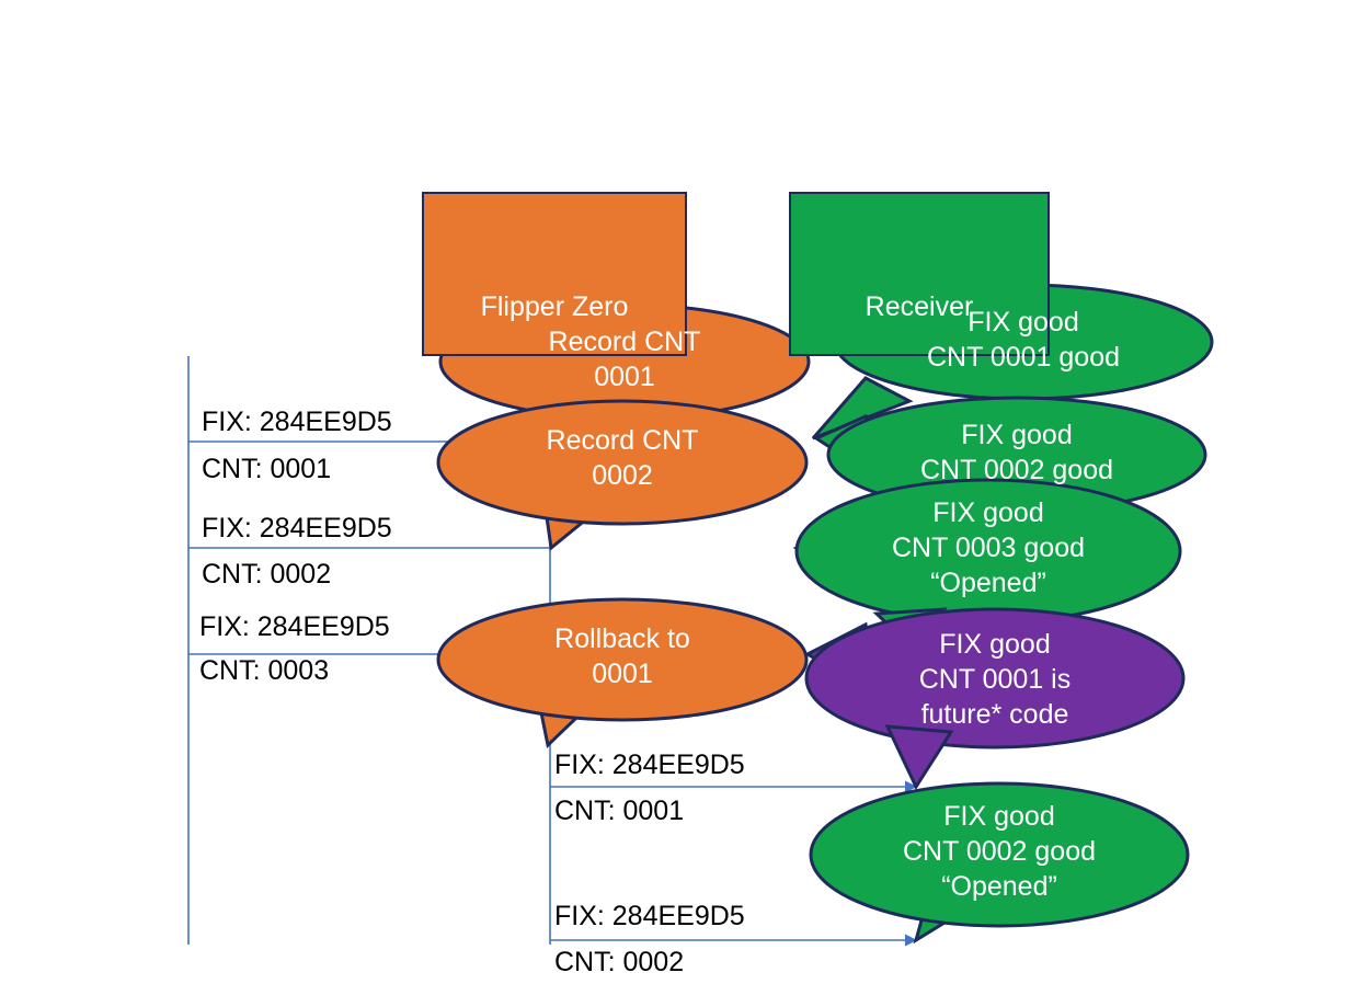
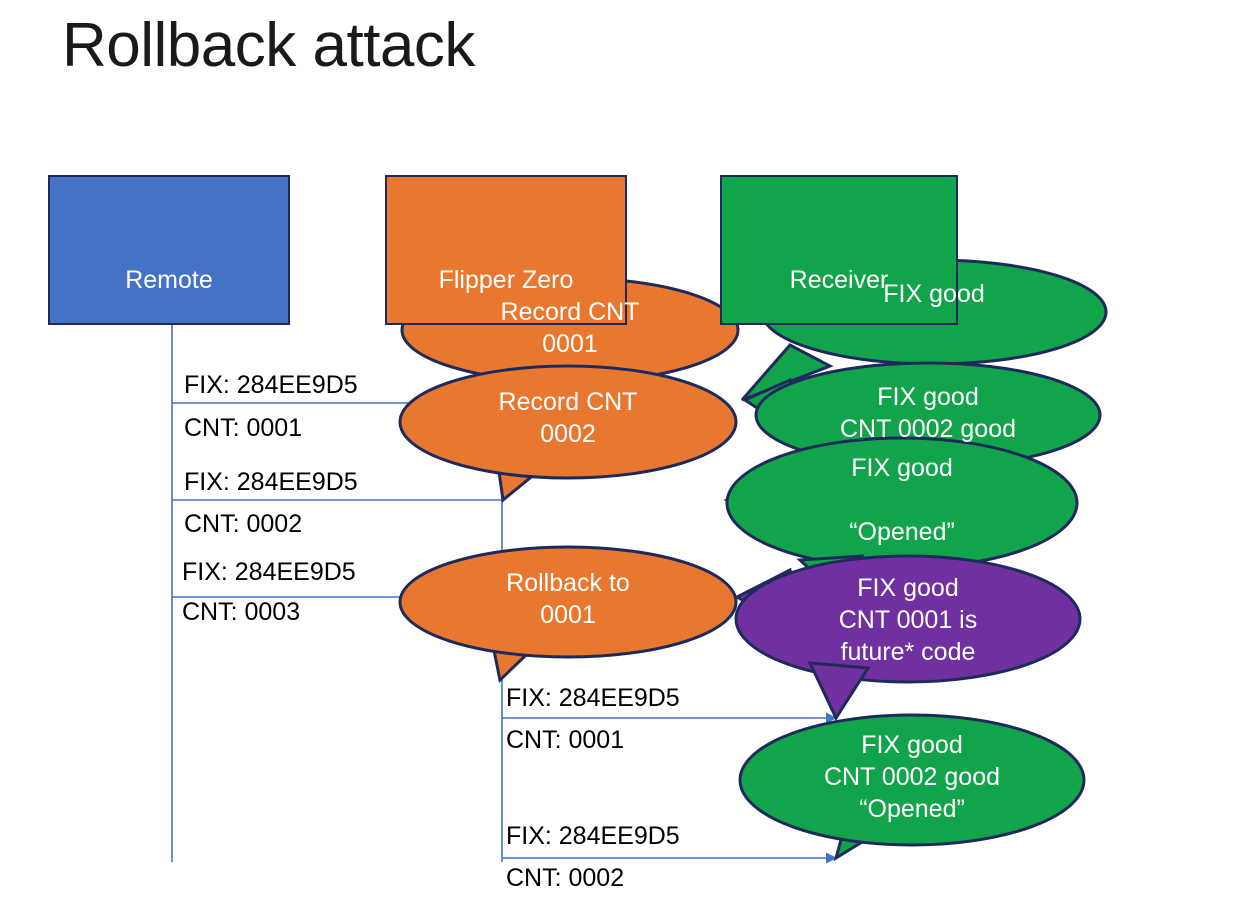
+ Rollback attack
+ Remote
  Flipper Zero
  Receiver
  Record CNT
  0001
  FIX good
- CNT 0001 good
  Record CNT
  0002
  FIX good
  CNT 0002 good
  FIX good
- CNT 0003 good
  “Opened”
  Rollback to
  0001
  FIX good
  CNT 0001 is
  future* code
  FIX good
  CNT 0002 good
  “Opened”
  FIX: 284EE9D5
  CNT: 0001
  FIX: 284EE9D5
  CNT: 0002
  FIX: 284EE9D5
  CNT: 0003
  FIX: 284EE9D5
  CNT: 0001
  FIX: 284EE9D5
  CNT: 0002
